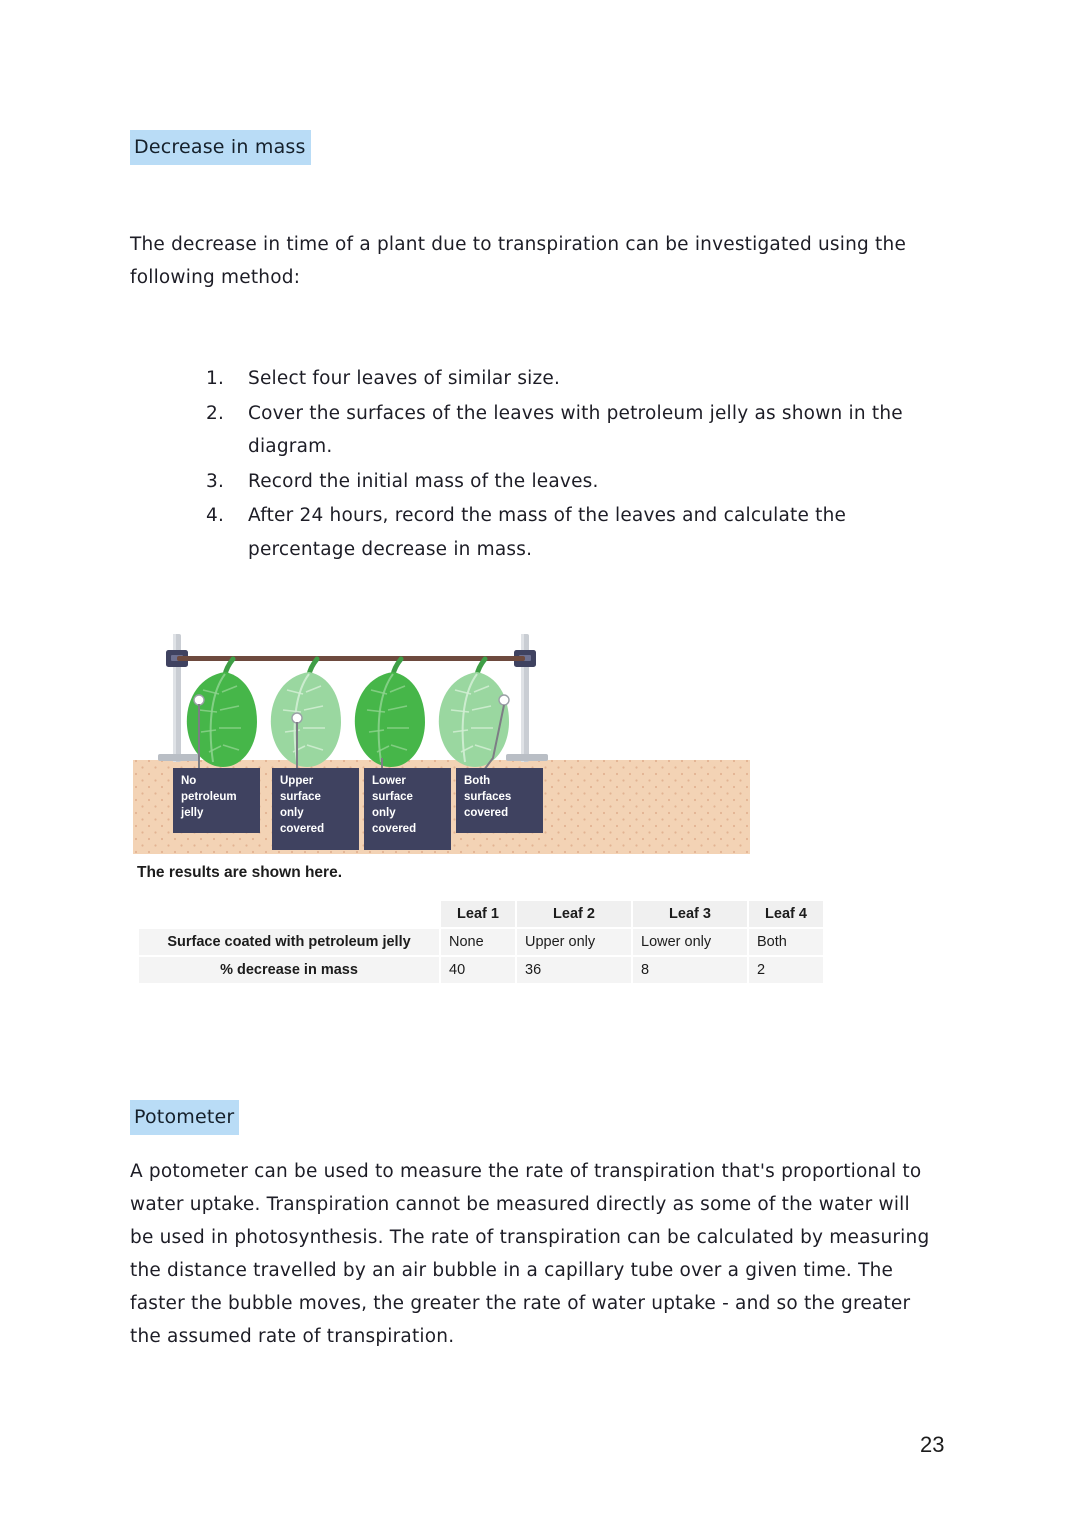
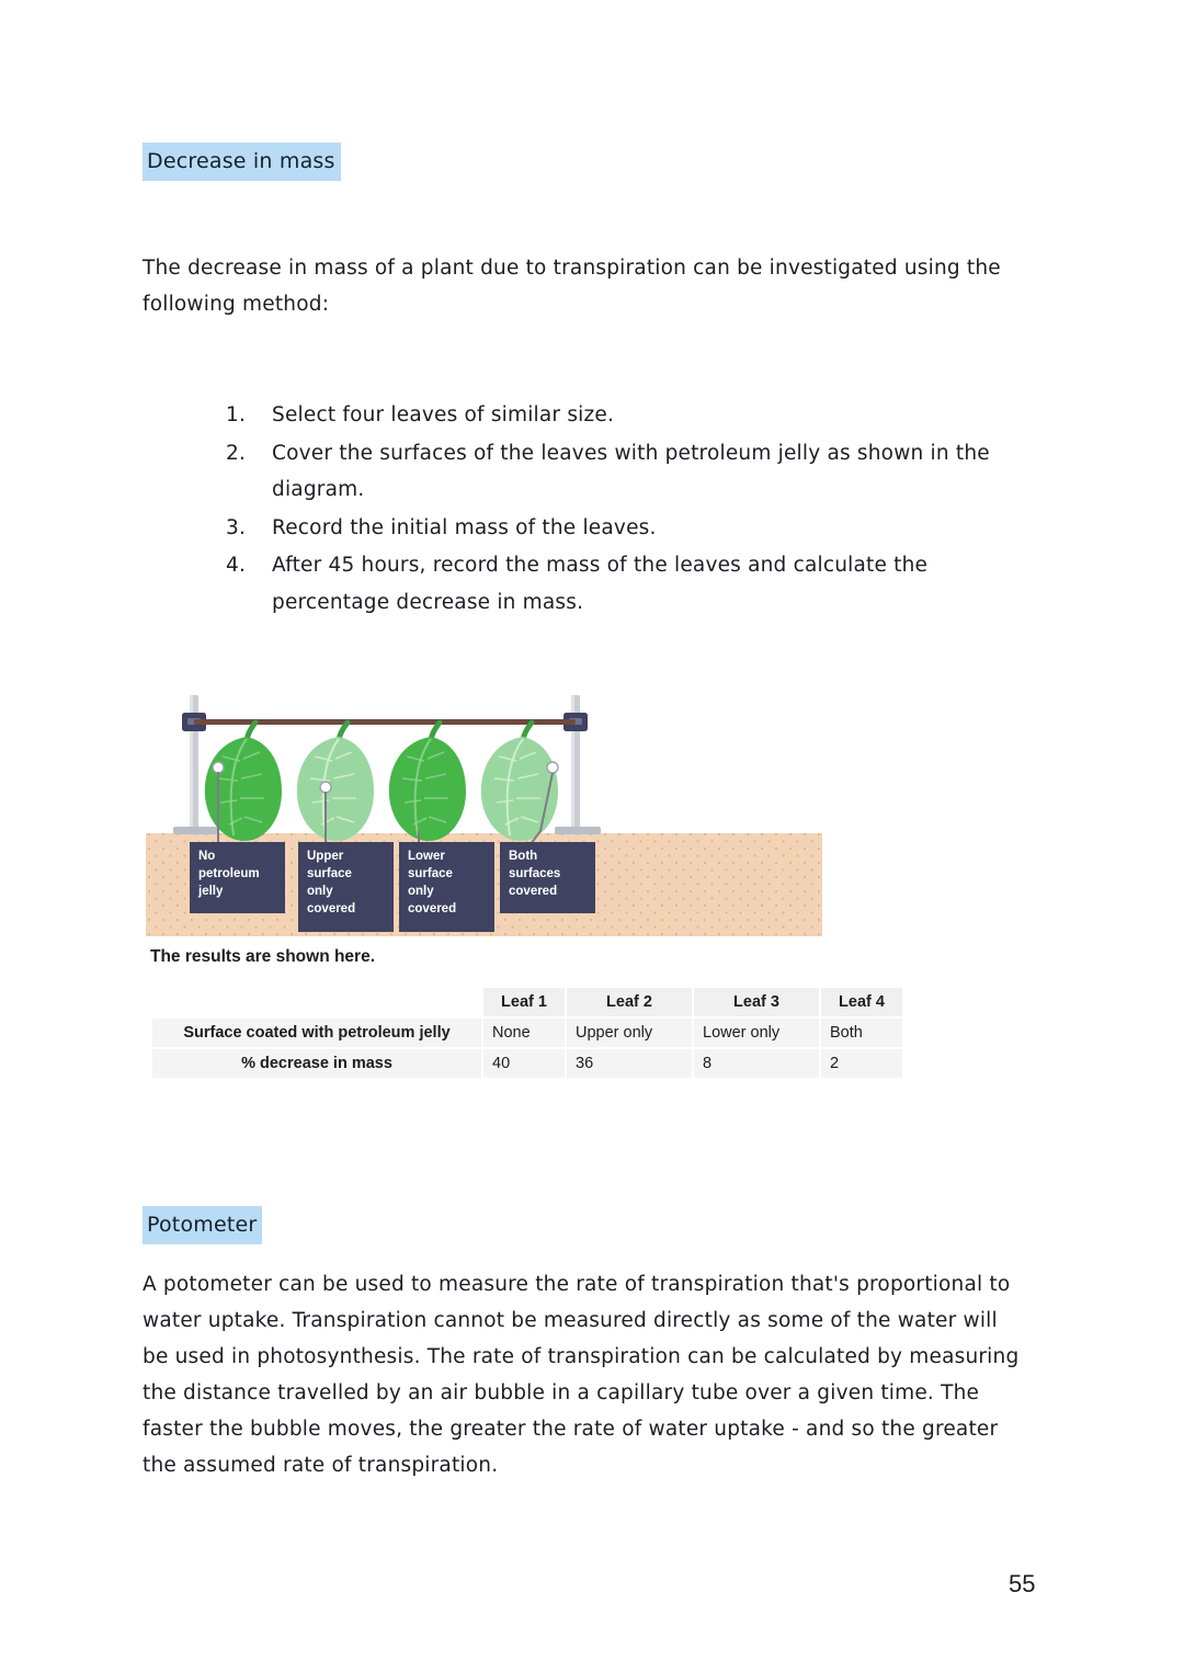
  Decrease in mass
- The decrease in time of a plant due to transpiration can be investigated using the following method:
+ The decrease in mass of a plant due to transpiration can be investigated using the following method:
  1.
  Select four leaves of similar size.
  2.
  Cover the surfaces of the leaves with petroleum jelly as shown in the diagram.
  3.
  Record the initial mass of the leaves.
  4.
- After 24 hours, record the mass of the leaves and calculate the percentage decrease in mass.
+ After 45 hours, record the mass of the leaves and calculate the percentage decrease in mass.
  No
  petroleum
  jelly
  Upper
  surface
  only
  covered
  Lower
  surface
  only
  covered
  Both
  surfaces
  covered
  The results are shown here.
  	Leaf 1	Leaf 2	Leaf 3	Leaf 4
  Surface coated with petroleum jelly	None	Upper only	Lower only	Both
  % decrease in mass	40	36	8	2
  Potometer
  A potometer can be used to measure the rate of transpiration that's proportional to water uptake. Transpiration cannot be measured directly as some of the water will be used in photosynthesis. The rate of transpiration can be calculated by measuring the distance travelled by an air bubble in a capillary tube over a given time. The faster the bubble moves, the greater the rate of water uptake - and so the greater the assumed rate of transpiration.
- 23
+ 55
